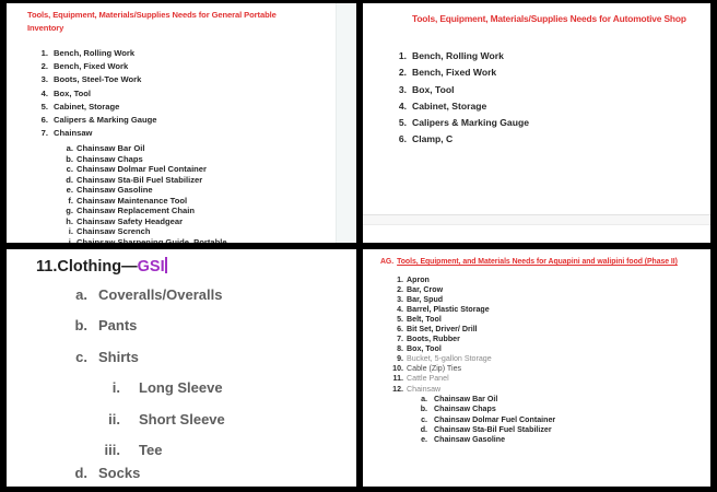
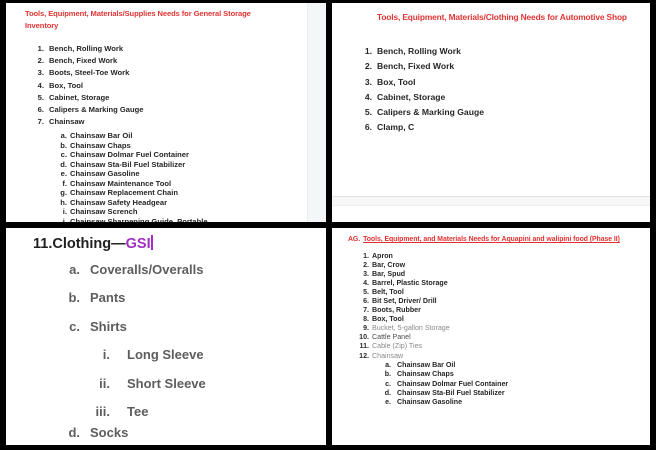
- Tools, Equipment, Materials/Supplies Needs for General Portable Inventory
+ Tools, Equipment, Materials/Supplies Needs for General Storage Inventory
  1.
  Bench, Rolling Work
  2.
  Bench, Fixed Work
  3.
  Boots, Steel-Toe Work
  4.
  Box, Tool
  5.
  Cabinet, Storage
  6.
  Calipers & Marking Gauge
  7.
  Chainsaw
  a.
  Chainsaw Bar Oil
  b.
  Chainsaw Chaps
  c.
  Chainsaw Dolmar Fuel Container
  d.
  Chainsaw Sta-Bil Fuel Stabilizer
  e.
  Chainsaw Gasoline
  f.
  Chainsaw Maintenance Tool
  g.
  Chainsaw Replacement Chain
  h.
  Chainsaw Safety Headgear
  i.
  Chainsaw Scrench
  j.
  Chainsaw Sharpening Guide, Portable
- Tools, Equipment, Materials/Supplies Needs for Automotive Shop
+ Tools, Equipment, Materials/Clothing Needs for Automotive Shop
  1.
  Bench, Rolling Work
  2.
  Bench, Fixed Work
  3.
  Box, Tool
  4.
  Cabinet, Storage
  5.
  Calipers & Marking Gauge
  6.
  Clamp, C
  11.Clothing—GSI
  a.
  Coveralls/Overalls
  b.
  Pants
  c.
  Shirts
  d.
  Socks
  i.
  Long Sleeve
  ii.
  Short Sleeve
  iii.
  Tee
  1.
  Apron
  2.
  Bar, Crow
  3.
  Bar, Spud
  4.
  Barrel, Plastic Storage
  5.
  Belt, Tool
  6.
  Bit Set, Driver/ Drill
  7.
  Boots, Rubber
  8.
  Box, Tool
  9.
  Bucket, 5-gallon Storage
  10.
- Cable (Zip) Ties
+ Cattle Panel
  11.
- Cattle Panel
+ Cable (Zip) Ties
  12.
  Chainsaw
  a.
  Chainsaw Bar Oil
  b.
  Chainsaw Chaps
  c.
  Chainsaw Dolmar Fuel Container
  d.
  Chainsaw Sta-Bil Fuel Stabilizer
  e.
  Chainsaw Gasoline
